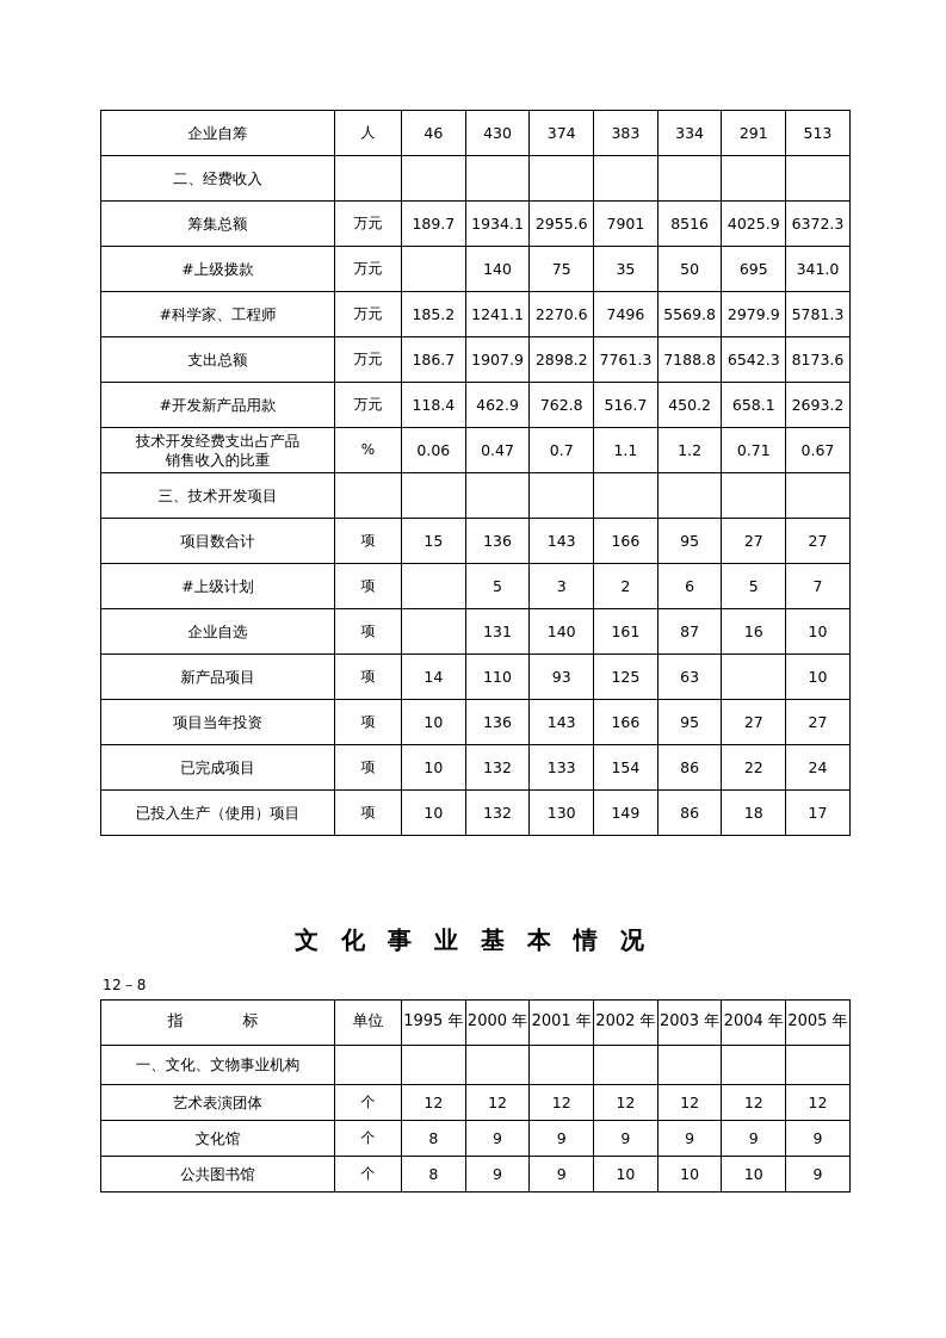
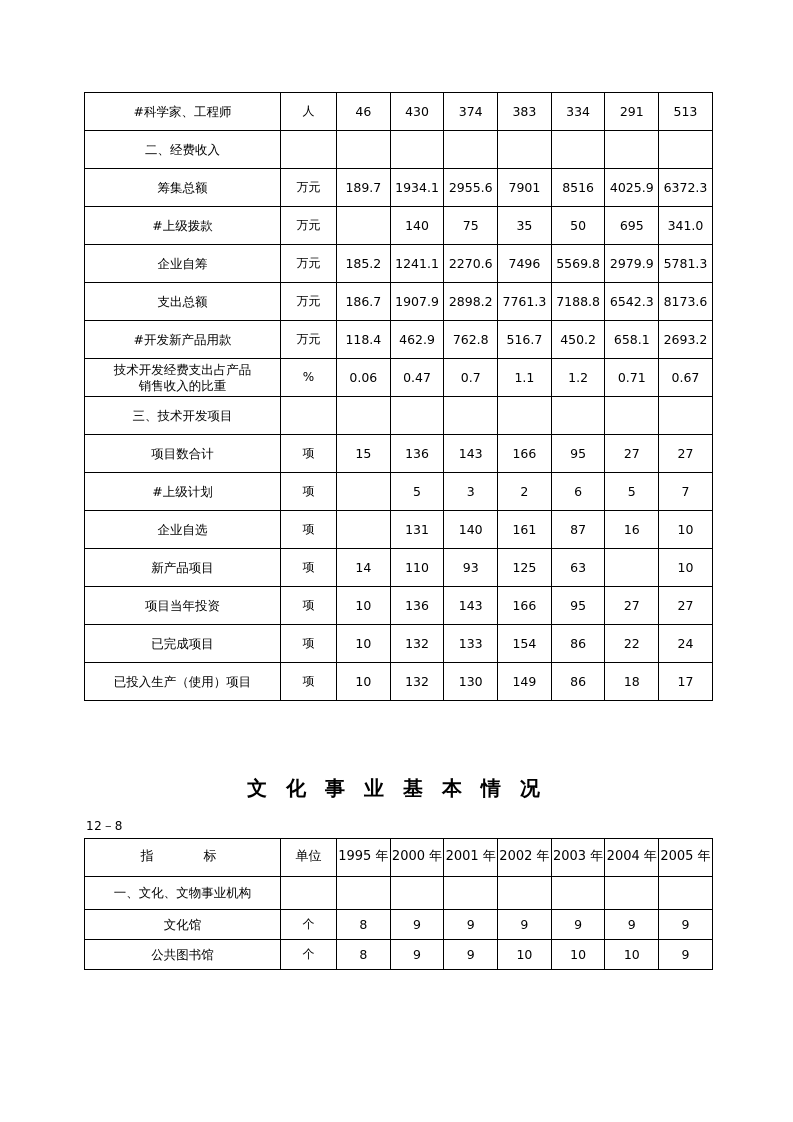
- 企业自筹	人	46	430	374	383	334	291	513
+ #科学家、工程师	人	46	430	374	383	334	291	513
  二、经费收入
  筹集总额	万元	189.7	1934.1	2955.6	7901	8516	4025.9	6372.3
  #上级拨款	万元		140	75	35	50	695	341.0
- #科学家、工程师	万元	185.2	1241.1	2270.6	7496	5569.8	2979.9	5781.3
+ 企业自筹	万元	185.2	1241.1	2270.6	7496	5569.8	2979.9	5781.3
  支出总额	万元	186.7	1907.9	2898.2	7761.3	7188.8	6542.3	8173.6
  #开发新产品用款	万元	118.4	462.9	762.8	516.7	450.2	658.1	2693.2
  技术开发经费支出占产品销售收入的比重	%	0.06	0.47	0.7	1.1	1.2	0.71	0.67
  三、技术开发项目
  项目数合计	项	15	136	143	166	95	27	27
  #上级计划	项		5	3	2	6	5	7
  企业自选	项		131	140	161	87	16	10
  新产品项目	项	14	110	93	125	63		10
  项目当年投资	项	10	136	143	166	95	27	27
  已完成项目	项	10	132	133	154	86	22	24
  已投入生产（使用）项目	项	10	132	130	149	86	18	17
  文 化 事 业 基 本 情 况
  12－8
  指 标	单位	1995 年	2000 年	2001 年	2002 年	2003 年	2004 年	2005 年
  一、文化、文物事业机构
- 艺术表演团体	个	12	12	12	12	12	12	12
  文化馆	个	8	9	9	9	9	9	9
  公共图书馆	个	8	9	9	10	10	10	9
